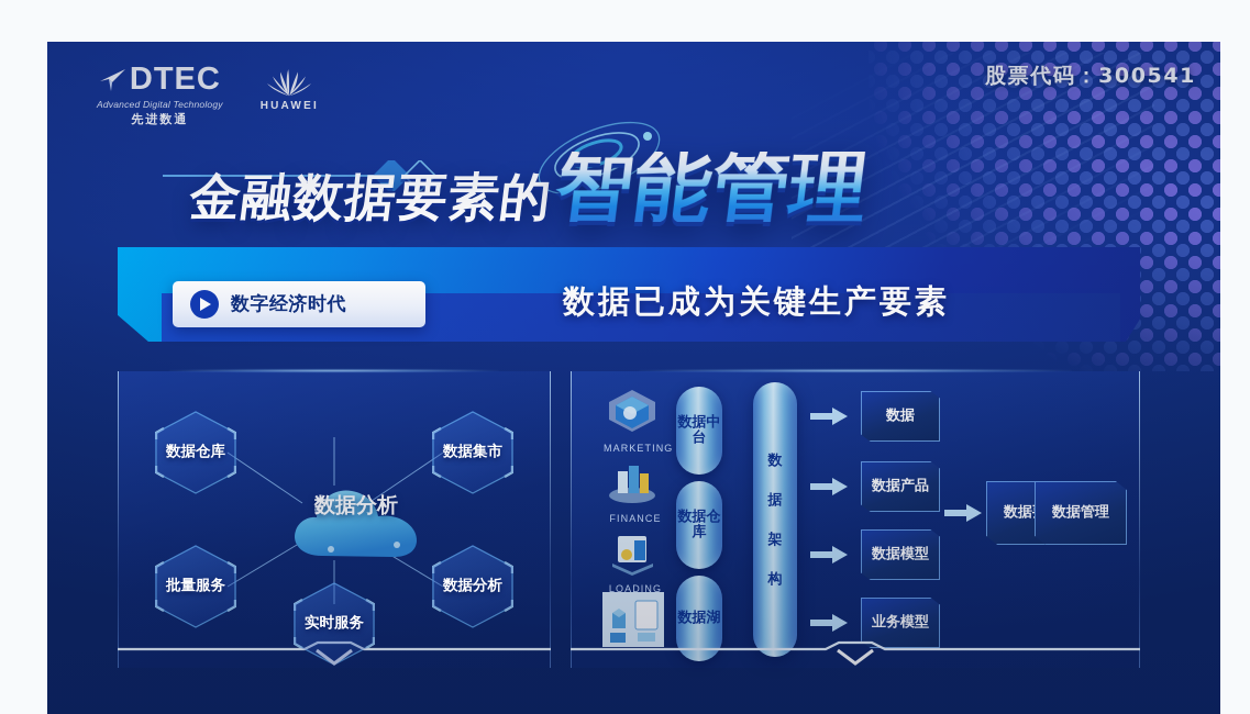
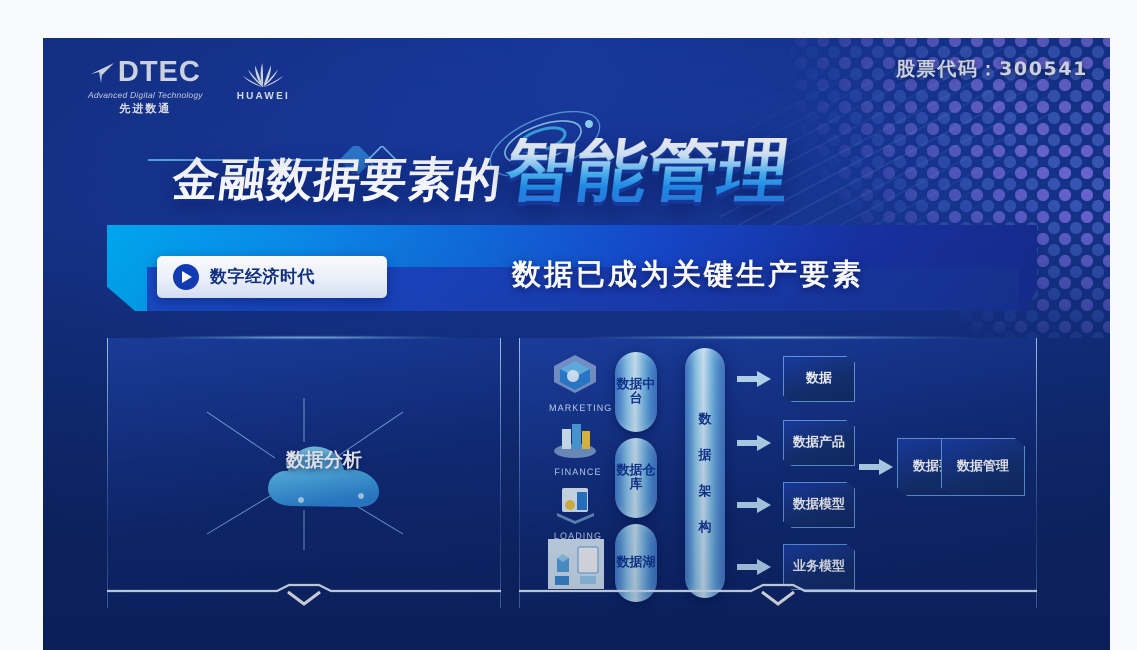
- 数据仓库
- 数据集市
- 批量服务
- 实时服务
- 数据分析
